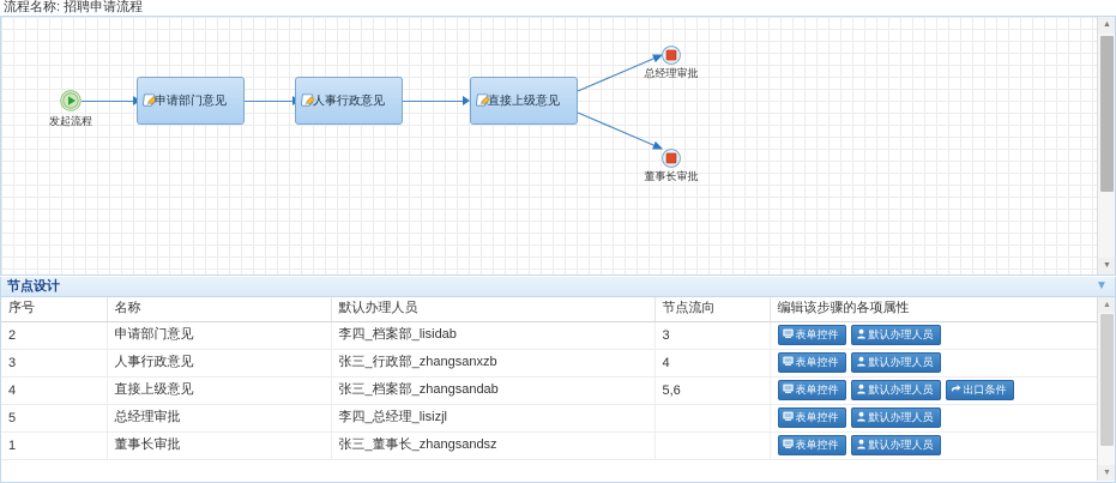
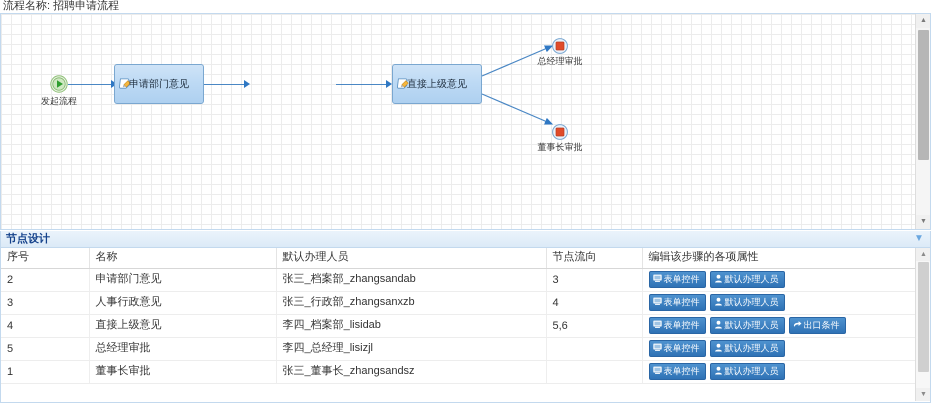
  流程名称: 招聘申请流程
  发起流程
  申请部门意见
- 人事行政意见
  直接上级意见
  总经理审批
  董事长审批
  节点设计
  ▼
  序号	名称	默认办理人员	节点流向	编辑该步骤的各项属性
- 2	申请部门意见	李四_档案部_lisidab	3	表单控件 默认办理人员
+ 2	申请部门意见	张三_档案部_zhangsandab	3	表单控件 默认办理人员
  3	人事行政意见	张三_行政部_zhangsanxzb	4	表单控件 默认办理人员
- 4	直接上级意见	张三_档案部_zhangsandab	5,6	表单控件 默认办理人员 出口条件
+ 4	直接上级意见	李四_档案部_lisidab	5,6	表单控件 默认办理人员 出口条件
  5	总经理审批	李四_总经理_lisizjl		表单控件 默认办理人员
  1	董事长审批	张三_董事长_zhangsandsz		表单控件 默认办理人员
